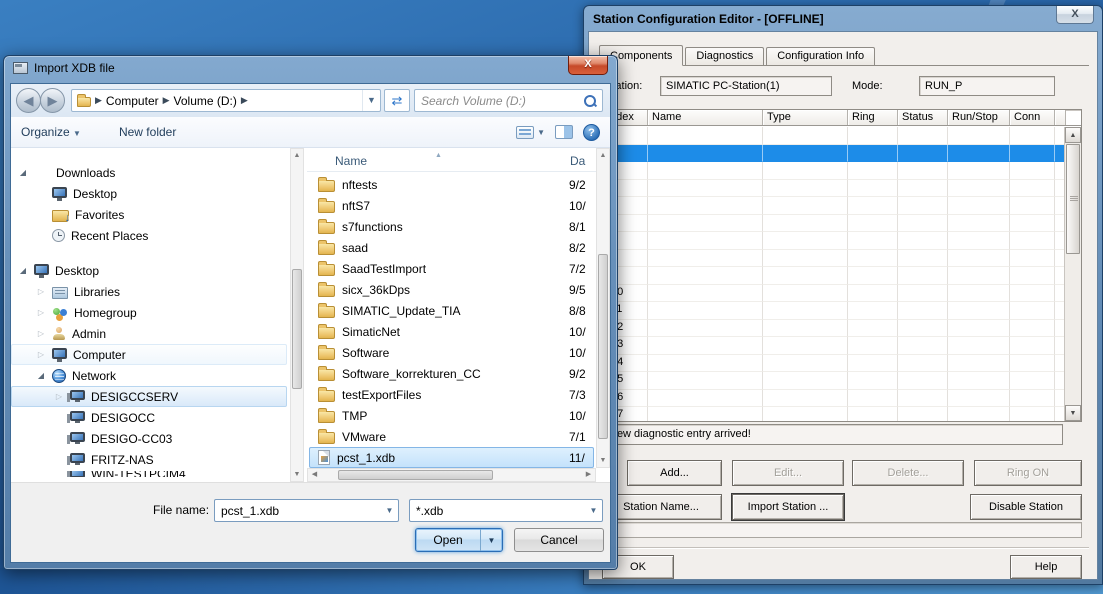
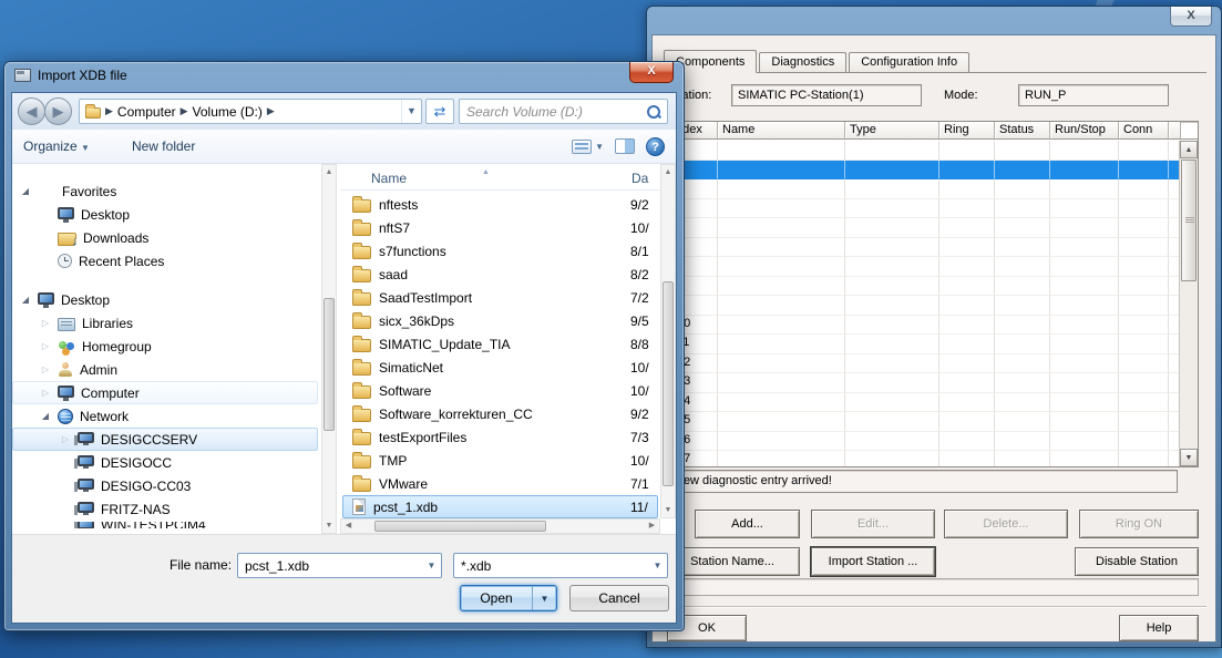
- Station Configuration Editor - [OFFLINE]
  X
  omponents
  Diagnostics
  Configuration Info
  ation:
  SIMATIC PC-Station(1)
  Mode:
  RUN_P
  Name
  Type
  Ring
  Status
  Run/Stop
  Conn
  ew diagnostic entry arrived!
  Add...
  Edit...
  Delete...
  Ring ON
  Station Name...
  Import Station ...
  Disable Station
  OK
  Help
  Import XDB file
  X
  ◀
  ▶
  ▶
  Computer
  ▶
  Volume (D:)
  ▶
  ▼
  ⇄
  Search Volume (D:)
  Organize ▼
  New folder
  ▼
  ?
  ◢
- Downloads
+ Favorites
  Desktop
- Favorites
+ Downloads
  Recent Places
  ◢
  Desktop
  ▷
  Libraries
  ▷
  Homegroup
  ▷
  Admin
  ▷
  Computer
  ◢
  Network
  ▷
  DESIGCCSERV
  DESIGOCC
  DESIGO-CC03
  FRITZ-NAS
  WIN-TESTPCIM4
  Name
  Da
  nftests
  9/2
  nftS7
  10/
  s7functions
  8/1
  saad
  8/2
  SaadTestImport
  7/2
  sicx_36kDps
  9/5
  SIMATIC_Update_TIA
  8/8
  SimaticNet
  10/
  Software
  10/
  Software_korrekturen_CC
  9/2
  testExportFiles
  7/3
  TMP
  10/
  VMware
  7/1
  pcst_1.xdb
  11/
  File name:
  pcst_1.xdb
  ▼
  *.xdb
  ▼
  Open
  ▼
  Cancel
